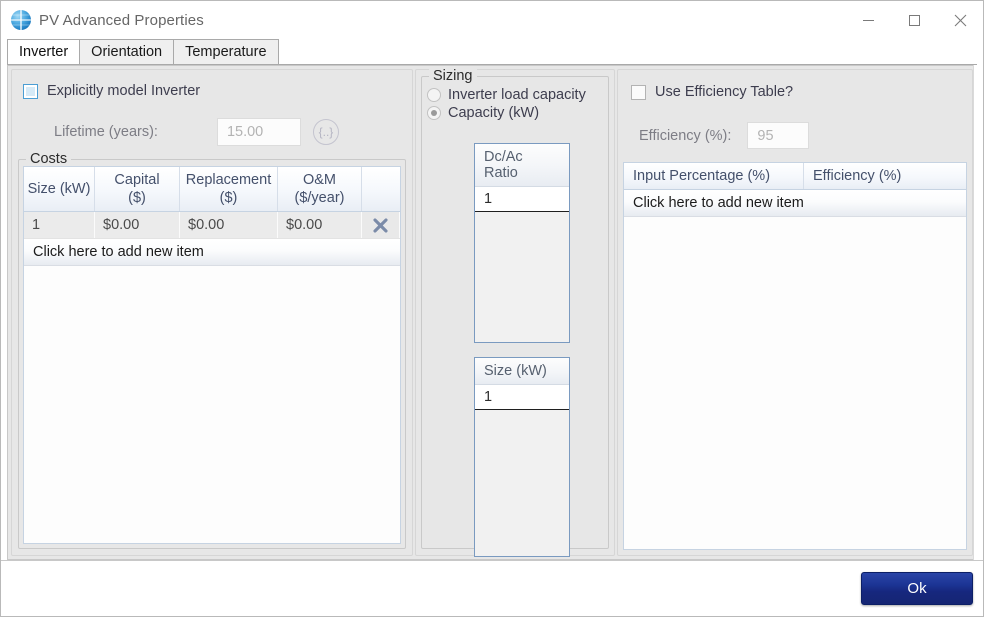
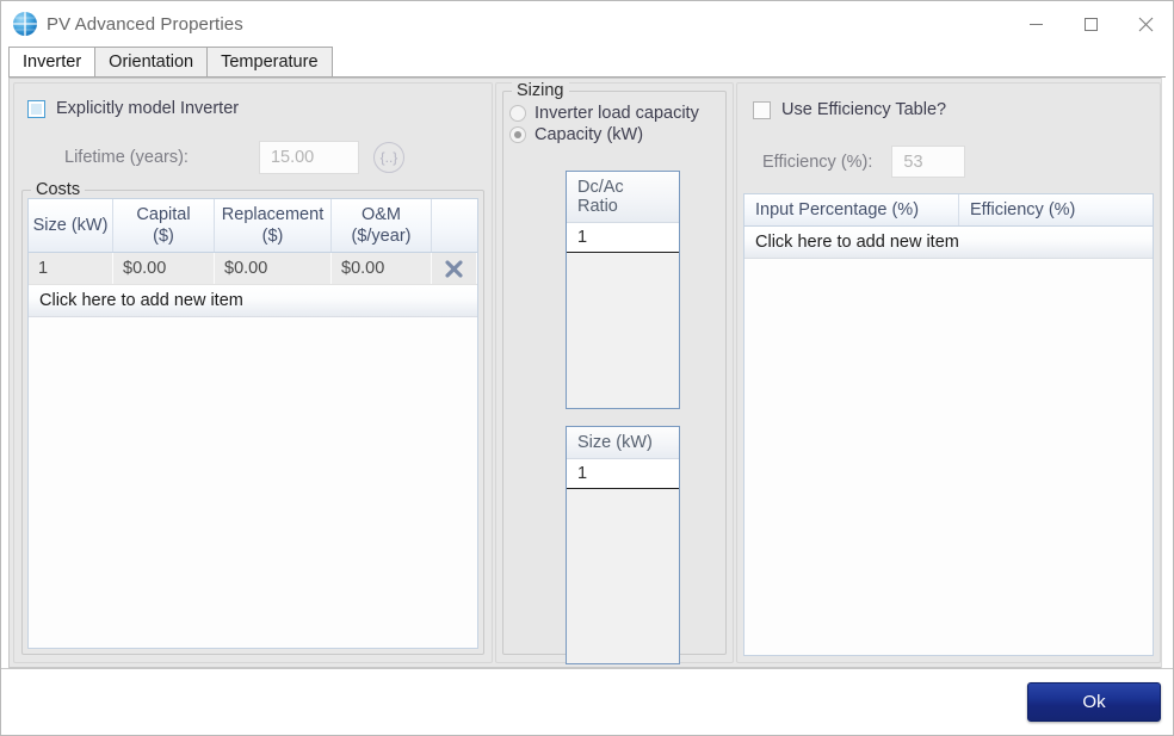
  PV Advanced Properties
  Inverter
  Orientation
  Temperature
  Explicitly model Inverter
  Lifetime (years):
  15.00
  {..}
  Costs
  Size (kW)
  Capital
  ($)
  Replacement
  ($)
  O&M
  ($/year)
  1
  $0.00
  $0.00
  $0.00
  Click here to add new item
  Sizing
  Inverter load capacity
  Capacity (kW)
  Dc/Ac Ratio
  1
  Size (kW)
  1
  Use Efficiency Table?
  Efficiency (%):
- 95
+ 53
  Input Percentage (%)
  Efficiency (%)
  Click here to add new item
  Ok
